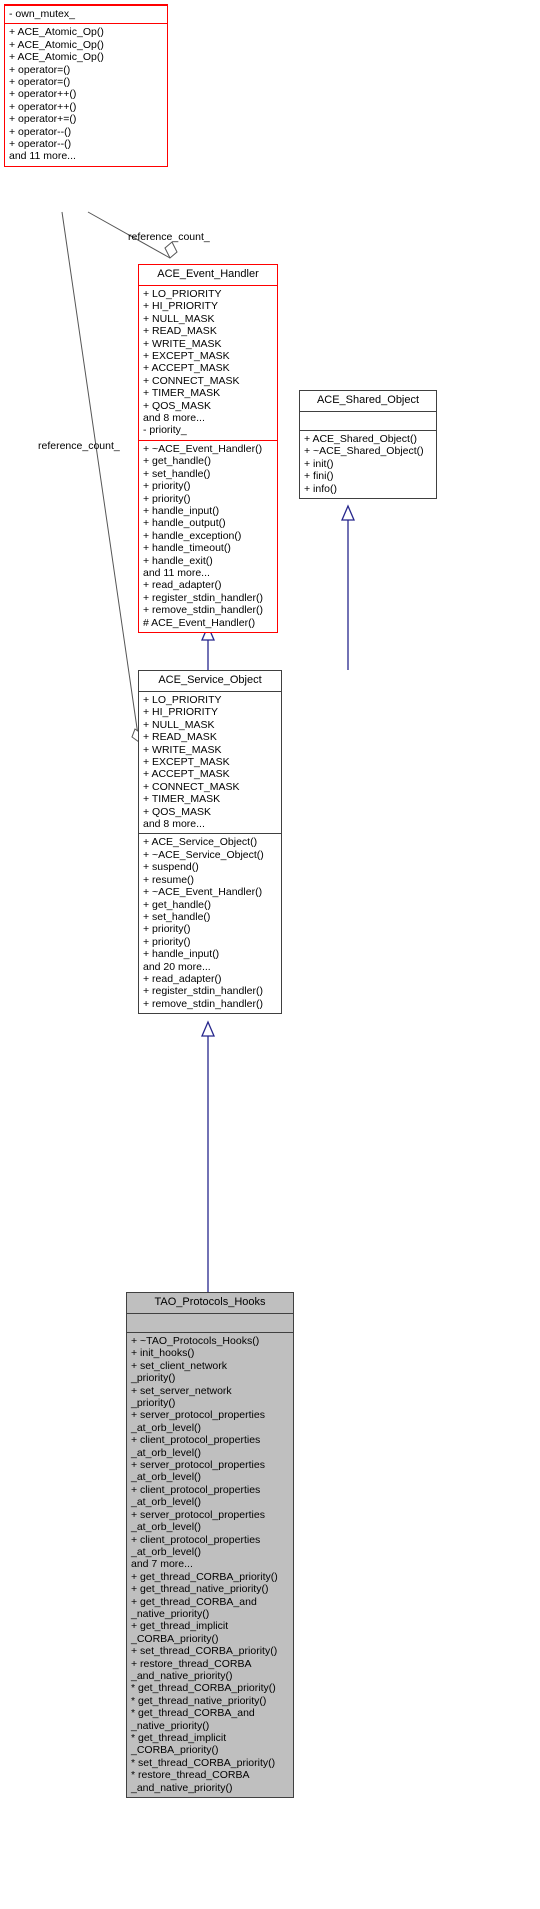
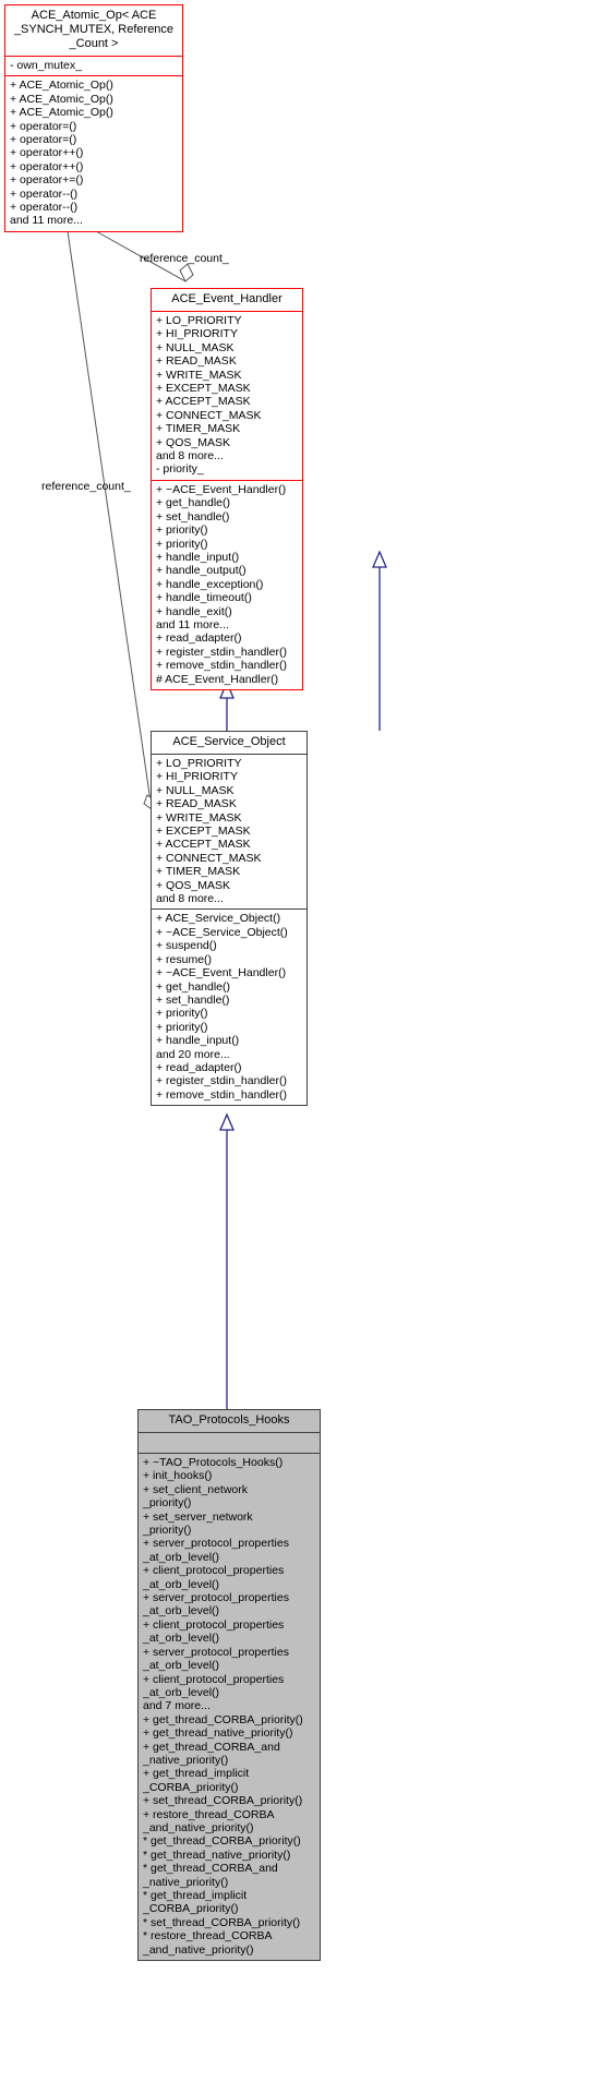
  reference_count_
  reference_count_
+ ACE_Atomic_Op< ACE
+ _SYNCH_MUTEX, Reference
+ _Count >
  - own_mutex_
  + ACE_Atomic_Op()
  + ACE_Atomic_Op()
  + ACE_Atomic_Op()
  + operator=()
  + operator=()
  + operator++()
  + operator++()
  + operator+=()
  + operator--()
  + operator--()
  and 11 more...
  ACE_Event_Handler
  + LO_PRIORITY
  + HI_PRIORITY
  + NULL_MASK
  + READ_MASK
  + WRITE_MASK
  + EXCEPT_MASK
  + ACCEPT_MASK
  + CONNECT_MASK
  + TIMER_MASK
  + QOS_MASK
  and 8 more...
  - priority_
  + ~ACE_Event_Handler()
  + get_handle()
  + set_handle()
  + priority()
  + priority()
  + handle_input()
  + handle_output()
  + handle_exception()
  + handle_timeout()
  + handle_exit()
  and 11 more...
  + read_adapter()
  + register_stdin_handler()
  + remove_stdin_handler()
  # ACE_Event_Handler()
- ACE_Shared_Object
- + ACE_Shared_Object()
- + ~ACE_Shared_Object()
- + init()
- + fini()
- + info()
  ACE_Service_Object
  + LO_PRIORITY
  + HI_PRIORITY
  + NULL_MASK
  + READ_MASK
  + WRITE_MASK
  + EXCEPT_MASK
  + ACCEPT_MASK
  + CONNECT_MASK
  + TIMER_MASK
  + QOS_MASK
  and 8 more...
  + ACE_Service_Object()
  + ~ACE_Service_Object()
  + suspend()
  + resume()
  + ~ACE_Event_Handler()
  + get_handle()
  + set_handle()
  + priority()
  + priority()
  + handle_input()
  and 20 more...
  + read_adapter()
  + register_stdin_handler()
  + remove_stdin_handler()
  TAO_Protocols_Hooks
  + ~TAO_Protocols_Hooks()
  + init_hooks()
  + set_client_network
  _priority()
  + set_server_network
  _priority()
  + server_protocol_properties
  _at_orb_level()
  + client_protocol_properties
  _at_orb_level()
  + server_protocol_properties
  _at_orb_level()
  + client_protocol_properties
  _at_orb_level()
  + server_protocol_properties
  _at_orb_level()
  + client_protocol_properties
  _at_orb_level()
  and 7 more...
  + get_thread_CORBA_priority()
  + get_thread_native_priority()
  + get_thread_CORBA_and
  _native_priority()
  + get_thread_implicit
  _CORBA_priority()
  + set_thread_CORBA_priority()
  + restore_thread_CORBA
  _and_native_priority()
  * get_thread_CORBA_priority()
  * get_thread_native_priority()
  * get_thread_CORBA_and
  _native_priority()
  * get_thread_implicit
  _CORBA_priority()
  * set_thread_CORBA_priority()
  * restore_thread_CORBA
  _and_native_priority()
